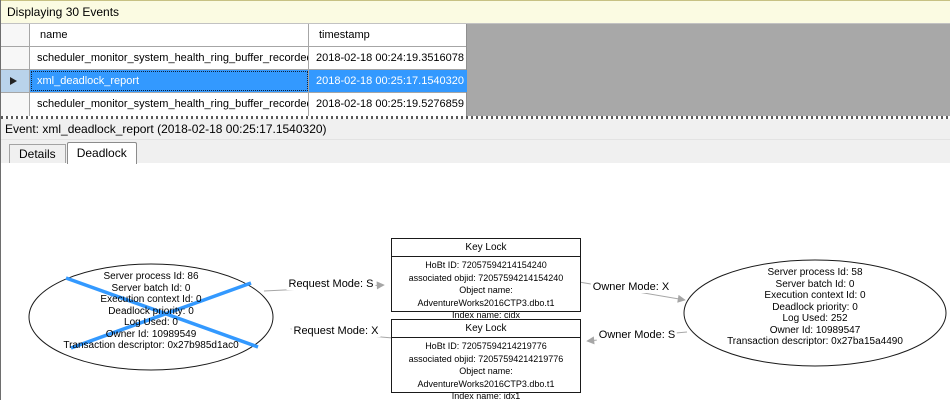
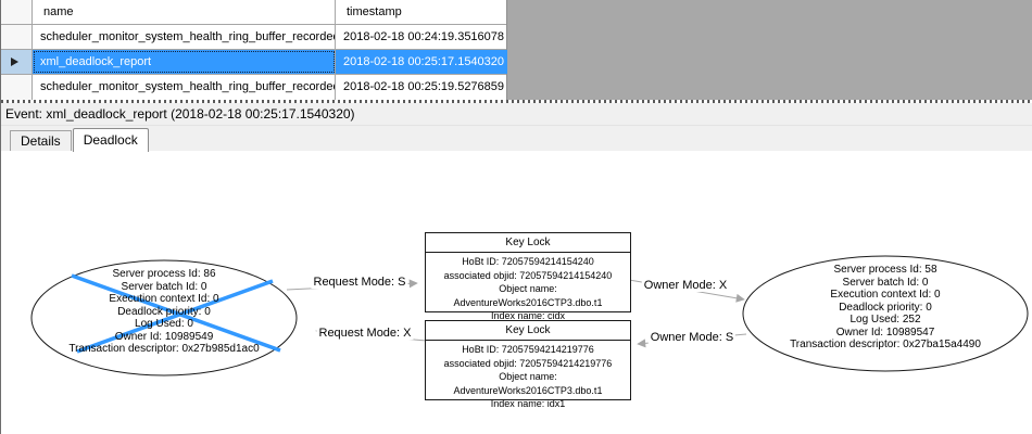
- Displaying 30 Events
  name
  timestamp
  scheduler_monitor_system_health_ring_buffer_recorde
  2018-02-18 00:24:19.3516078
  xml_deadlock_report
  2018-02-18 00:25:17.1540320
  scheduler_monitor_system_health_ring_buffer_recorde
  2018-02-18 00:25:19.5276859
  Event: xml_deadlock_report (2018-02-18 00:25:17.1540320)
  Details
  Deadlock
  Server process Id: 86
  Server batch Id: 0
  Execution context Id: 0
  Deadlock priority: 0
  Log Used: 0
  Owner Id: 10989549
  Transaction descriptor: 0x27b985d1ac0
  Server process Id: 58
  Server batch Id: 0
  Execution context Id: 0
  Deadlock priority: 0
  Log Used: 252
  Owner Id: 10989547
  Transaction descriptor: 0x27ba15a4490
  Key Lock
  HoBt ID: 72057594214154240
  associated objid: 72057594214154240
  Object name: AdventureWorks2016CTP3.dbo.t1
  Index name: cidx
  Key Lock
  HoBt ID: 72057594214219776
  associated objid: 72057594214219776
  Object name: AdventureWorks2016CTP3.dbo.t1
  Index name: idx1
  Request Mode: S
  Request Mode: X
  Owner Mode: X
  Owner Mode: S
